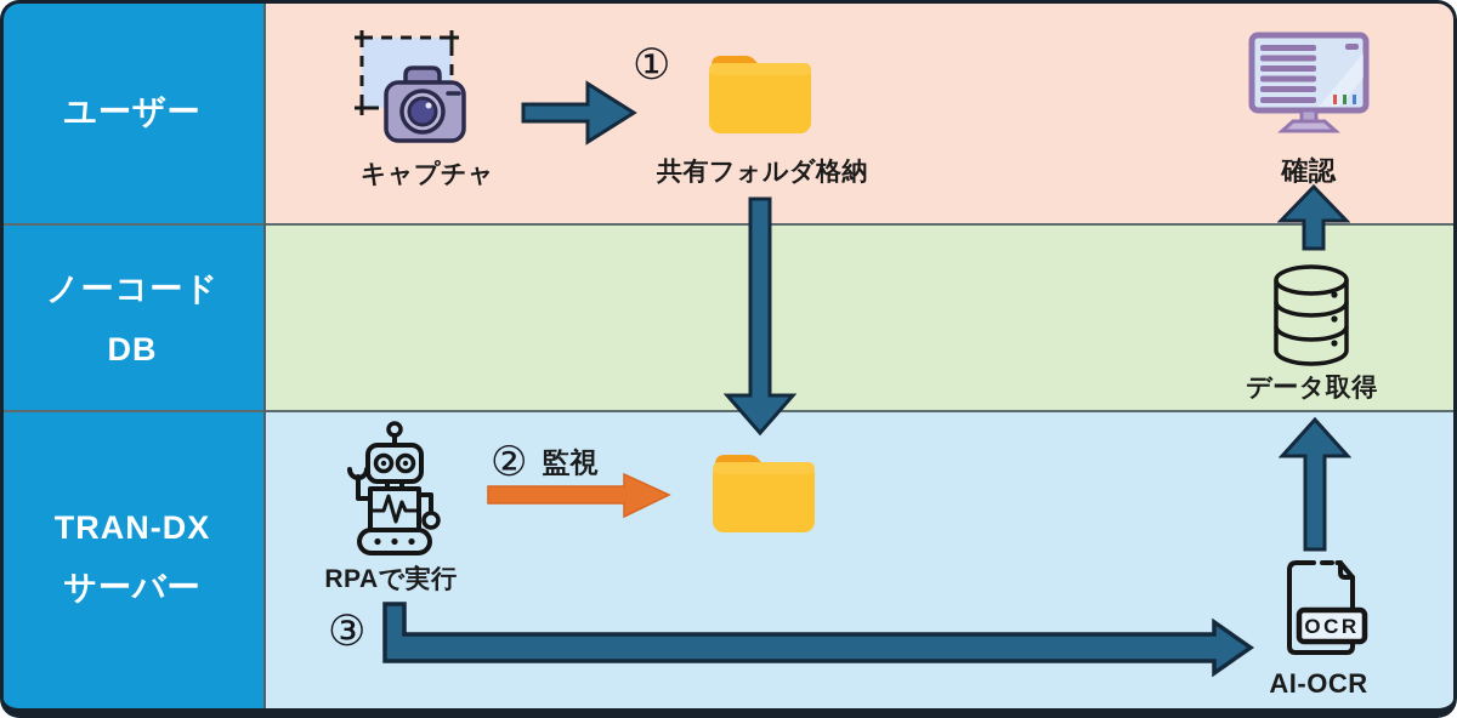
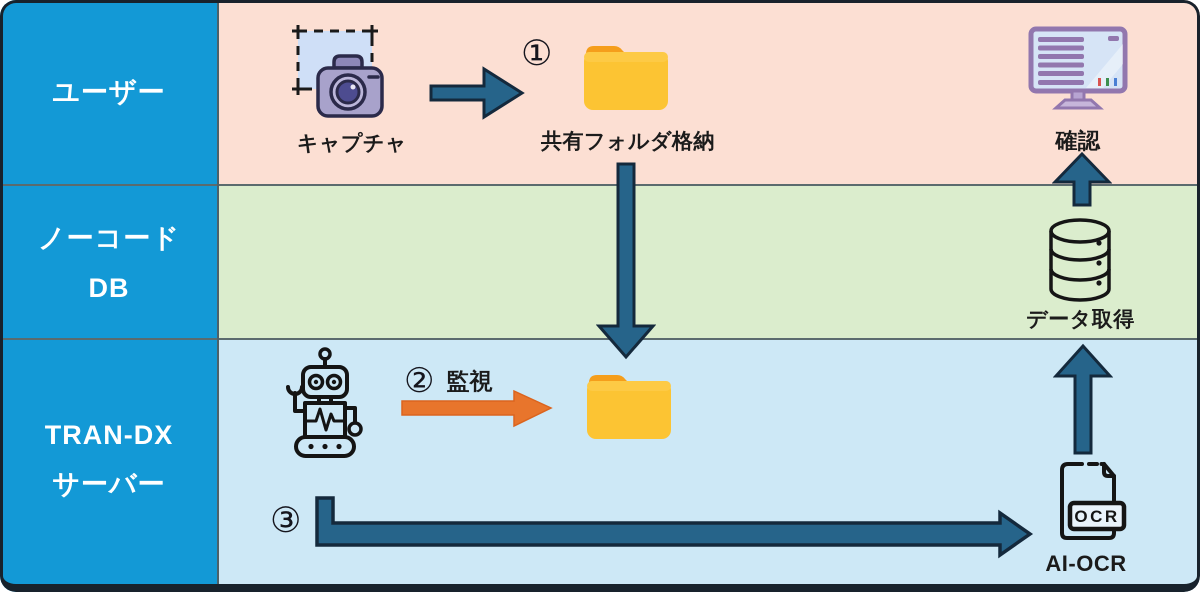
  ユーザー
  ノーコード
  DB
  TRAN-DX
  サーバー
  キャプチャ
  ①
  共有フォルダ格納
  確認
  データ取得
- RPAで実行
  ②
  監視
  ③
  OCR
  AI-OCR
